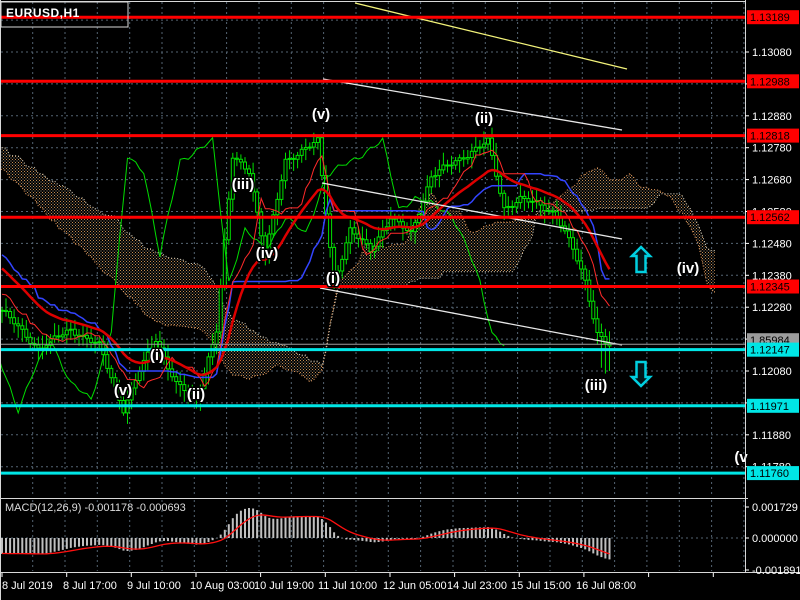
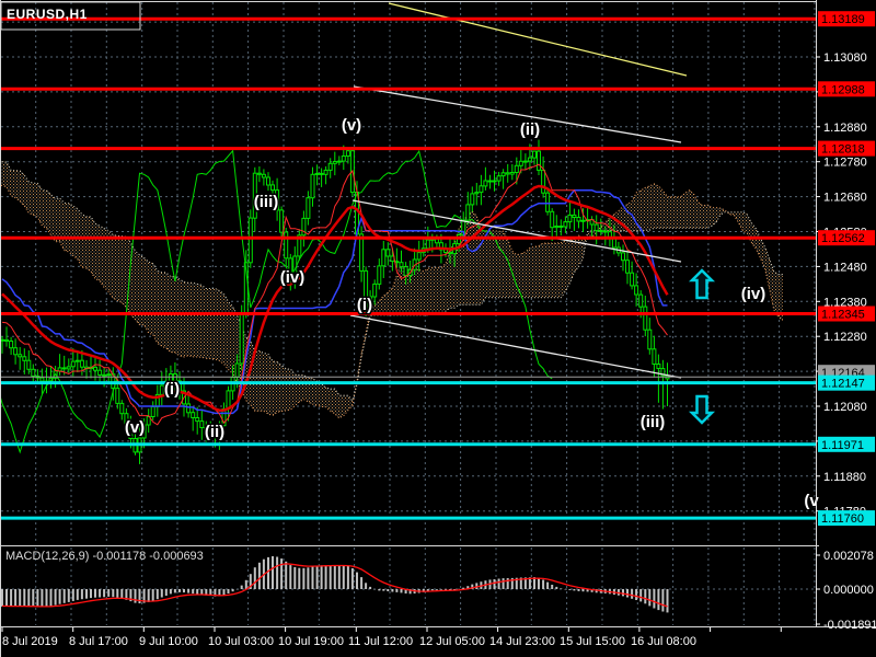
  (v)
  (ii)
  (iii)
  (iv)
  (i)
  (i)
  (v)
  (ii)
  (iii)
  (iv)
  (v
  1.13080
  1.12880
  1.12780
  1.12680
  1.12480
  1.12380
  1.12280
  1.12080
  1.11880
  1.13189
  1.12988
  1.12818
  1.12562
  1.12345
  1.11971
  1.11760
- 1.85984
+ 1.12164
  1.12147
- 0.001729
+ 0.002078
  0.000000
  -0.001891
  8 Jul 2019
  8 Jul 17:00
  9 Jul 10:00
- 10 Aug 03:00
+ 10 Jul 03:00
  10 Jul 19:00
- 11 Jul 10:00
+ 11 Jul 12:00
- 12 Jun 05:00
+ 12 Jul 05:00
  14 Jul 23:00
  15 Jul 15:00
  16 Jul 08:00
  EURUSD,H1
  MACD(12,26,9) -0.001178 -0.000693
